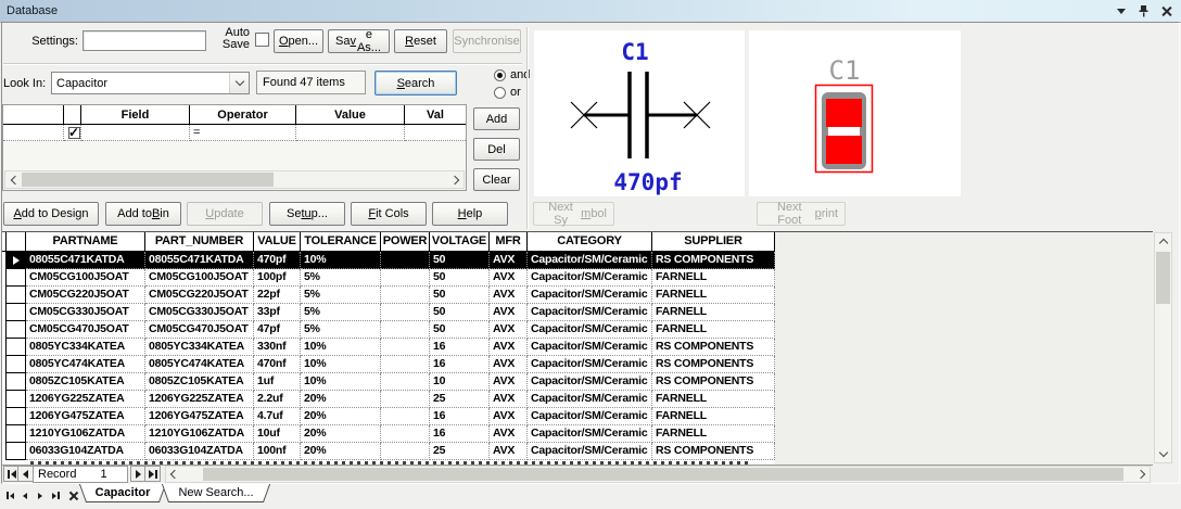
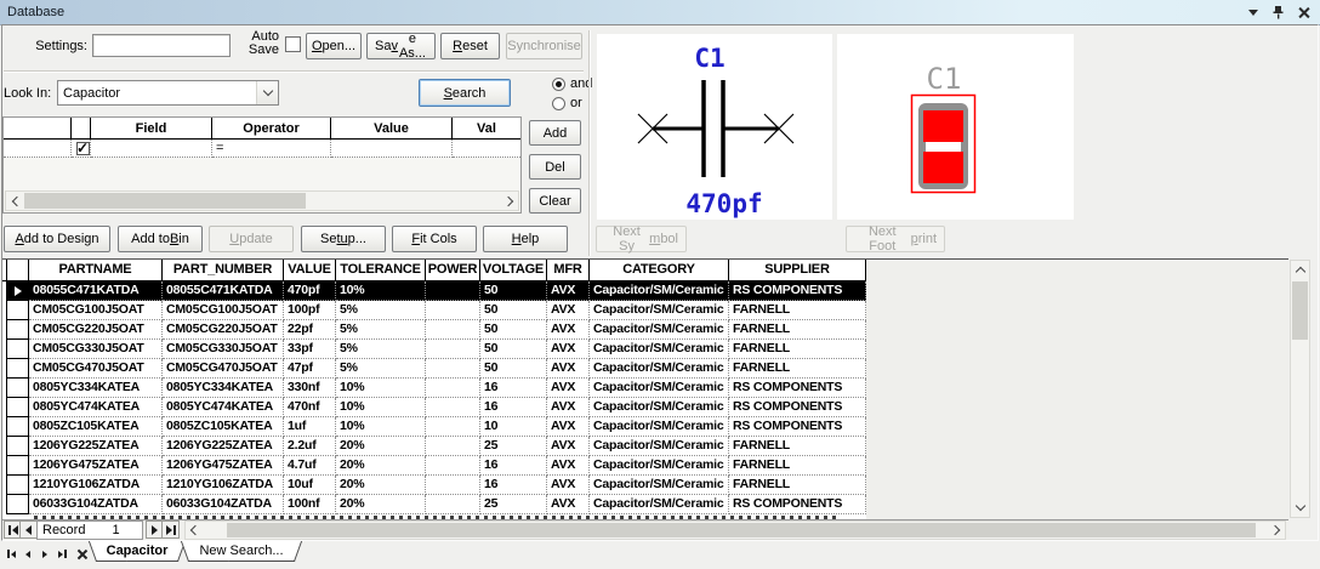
  Database
  Settings:
  Auto
  Save
  O
  pen...
  Sa
  v
  e As...
  R
  eset
  Synchronise
  Look In:
  Capacitor
- Found 47 items
  S
  earch
  and
  or
  Field
  Operator
  Value
  Val
  =
  Add
  Del
  Clear
  C1
  470pf
  C1
  A
  dd to Design
  Add to
  B
  in
  U
  pdate
  Se
  tu
  p...
  F
  it Cols
  H
  elp
  Next Sy
  m
  bol
  Next Foot
  p
  rint
  PARTNAME
  PART_NUMBER
  VALUE
  TOLERANCE
  POWER
  VOLTAGE
  MFR
  CATEGORY
  SUPPLIER
  08055C471KATDA
  08055C471KATDA
  470pf
  10%
  50
  AVX
  Capacitor/SM/Ceramic
  RS COMPONENTS
  CM05CG100J5OAT
  CM05CG100J5OAT
  100pf
  5%
  50
  AVX
  Capacitor/SM/Ceramic
  FARNELL
  CM05CG220J5OAT
  CM05CG220J5OAT
  22pf
  5%
  50
  AVX
  Capacitor/SM/Ceramic
  FARNELL
  CM05CG330J5OAT
  CM05CG330J5OAT
  33pf
  5%
  50
  AVX
  Capacitor/SM/Ceramic
  FARNELL
  CM05CG470J5OAT
  CM05CG470J5OAT
  47pf
  5%
  50
  AVX
  Capacitor/SM/Ceramic
  FARNELL
  0805YC334KATEA
  0805YC334KATEA
  330nf
  10%
  16
  AVX
  Capacitor/SM/Ceramic
  RS COMPONENTS
  0805YC474KATEA
  0805YC474KATEA
  470nf
  10%
  16
  AVX
  Capacitor/SM/Ceramic
  RS COMPONENTS
  0805ZC105KATEA
  0805ZC105KATEA
  1uf
  10%
  10
  AVX
  Capacitor/SM/Ceramic
  RS COMPONENTS
  1206YG225ZATEA
  1206YG225ZATEA
  2.2uf
  20%
  25
  AVX
  Capacitor/SM/Ceramic
  FARNELL
  1206YG475ZATEA
  1206YG475ZATEA
  4.7uf
  20%
  16
  AVX
  Capacitor/SM/Ceramic
  FARNELL
  1210YG106ZATDA
  1210YG106ZATDA
  10uf
  20%
  16
  AVX
  Capacitor/SM/Ceramic
  FARNELL
  06033G104ZATDA
  06033G104ZATDA
  100nf
  20%
  25
  AVX
  Capacitor/SM/Ceramic
  RS COMPONENTS
  Record
  1
  Capacitor
  New Search...
